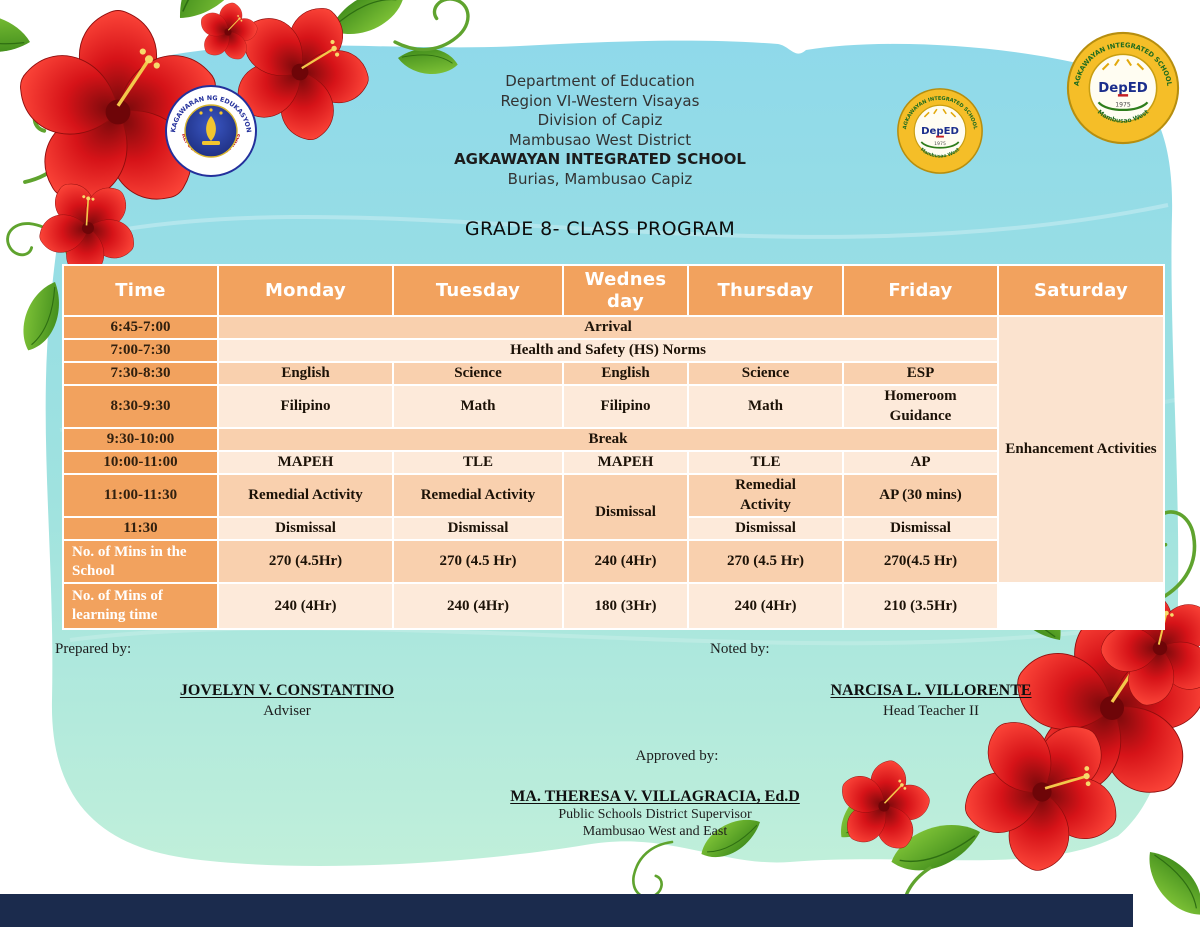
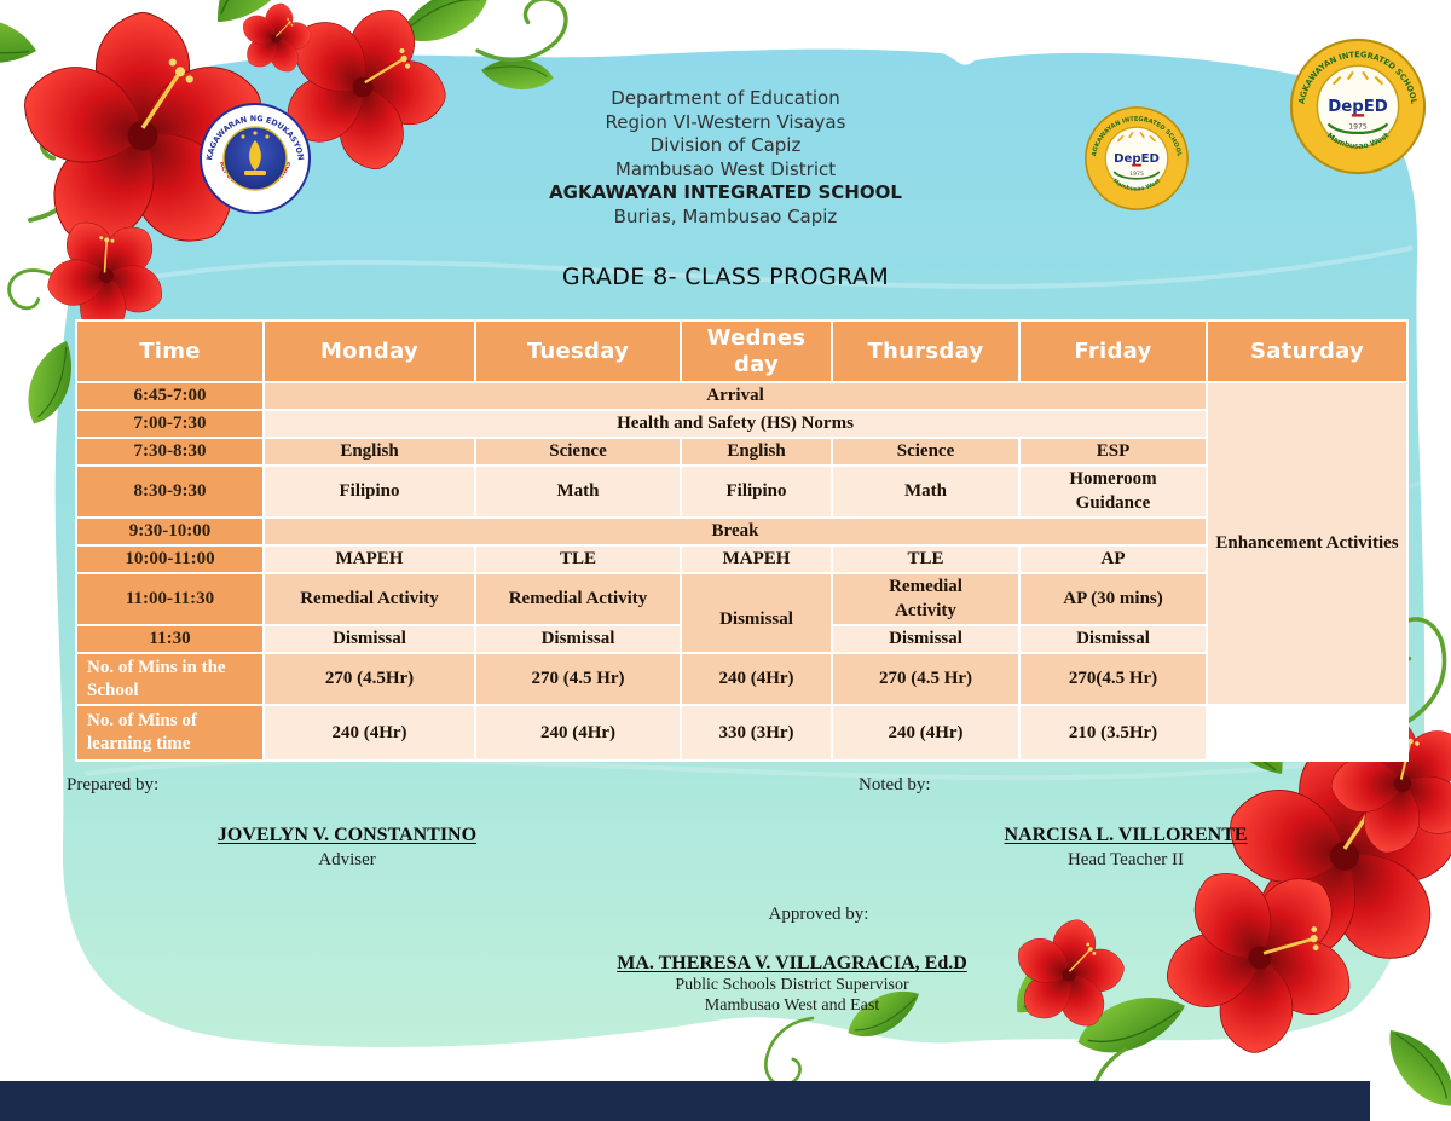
  Department of Education
  Region VI-Western Visayas
  Division of Capiz
  Mambusao West District
  AGKAWAYAN INTEGRATED SCHOOL
  Burias, Mambusao Capiz
  GRADE 8- CLASS PROGRAM
  Time	Monday	Tuesday	Wednesday	Thursday	Friday	Saturday
  6:45-7:00	Arrival	Enhancement Activities
  7:00-7:30	Health and Safety (HS) Norms
  7:30-8:30	English	Science	English	Science	ESP
  8:30-9:30	Filipino	Math	Filipino	Math	Homeroom Guidance
  9:30-10:00	Break
  10:00-11:00	MAPEH	TLE	MAPEH	TLE	AP
  11:00-11:30	Remedial Activity	Remedial Activity	Dismissal	Remedial Activity	AP (30 mins)
  11:30	Dismissal	Dismissal	Dismissal	Dismissal
  No. of Mins in the School	270 (4.5Hr)	270 (4.5 Hr)	240 (4Hr)	270 (4.5 Hr)	270(4.5 Hr)
- No. of Mins of learning time	240 (4Hr)	240 (4Hr)	180 (3Hr)	240 (4Hr)	210 (3.5Hr)
+ No. of Mins of learning time	240 (4Hr)	240 (4Hr)	330 (3Hr)	240 (4Hr)	210 (3.5Hr)
  Prepared by:
  Noted by:
  JOVELYN V. CONSTANTINO
  Adviser
  NARCISA L. VILLORENTE
  Head Teacher II
  Approved by:
  MA. THERESA V. VILLAGRACIA, Ed.D
  Public Schools District Supervisor
  Mambusao West and East
